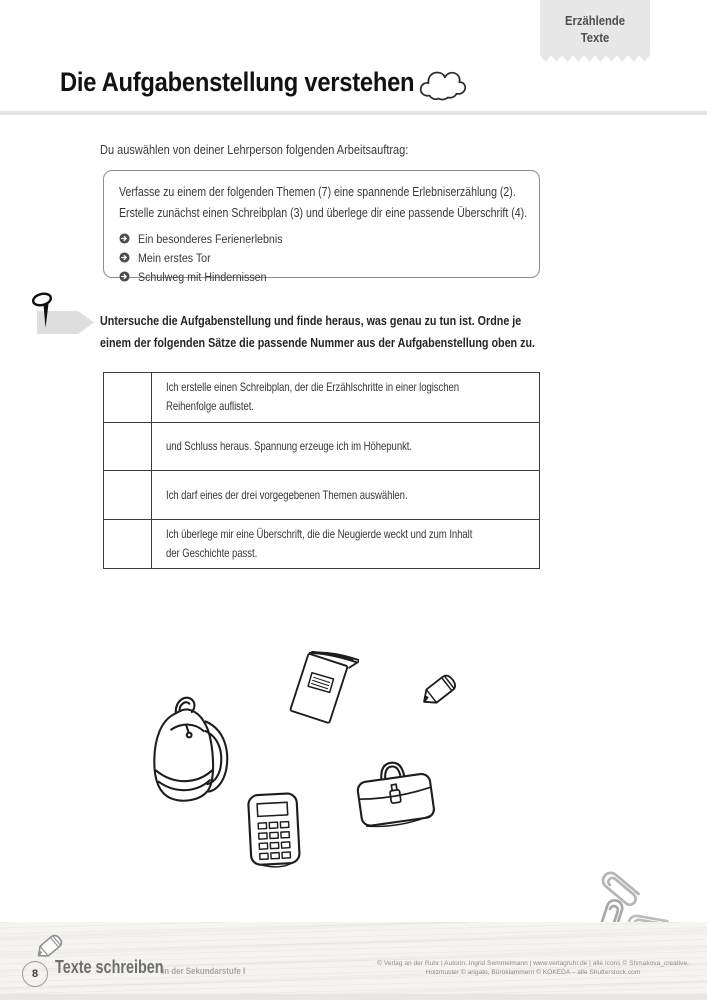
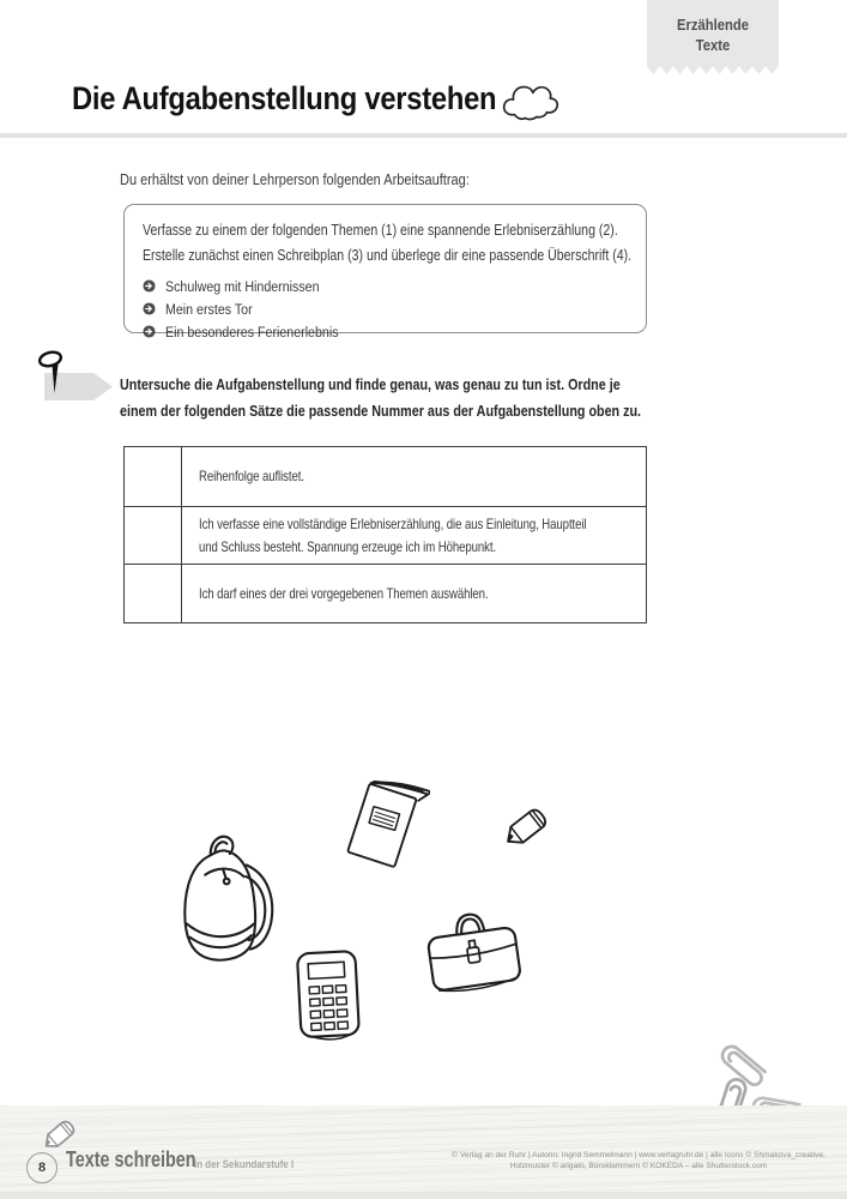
  Erzählende
  Texte
  Die Aufgabenstellung verstehen
- Du auswählen von deiner Lehrperson folgenden Arbeitsauftrag:
+ Du erhältst von deiner Lehrperson folgenden Arbeitsauftrag:
- Verfasse zu einem der folgenden Themen (7) eine spannende Erlebniserzählung (2).
+ Verfasse zu einem der folgenden Themen (1) eine spannende Erlebniserzählung (2).
  Erstelle zunächst einen Schreibplan (3) und überlege dir eine passende Überschrift (4).
- Ein besonderes Ferienerlebnis
+ Schulweg mit Hindernissen
  Mein erstes Tor
- Schulweg mit Hindernissen
+ Ein besonderes Ferienerlebnis
- Untersuche die Aufgabenstellung und finde heraus, was genau zu tun ist. Ordne je
+ Untersuche die Aufgabenstellung und finde genau, was genau zu tun ist. Ordne je
  einem der folgenden Sätze die passende Nummer aus der Aufgabenstellung oben zu.
- Ich erstelle einen Schreibplan, der die Erzählschritte in einer logischen
  Reihenfolge auflistet.
+ Ich verfasse eine vollständige Erlebniserzählung, die aus Einleitung, Hauptteil
- und Schluss heraus. Spannung erzeuge ich im Höhepunkt.
+ und Schluss besteht. Spannung erzeuge ich im Höhepunkt.
  Ich darf eines der drei vorgegebenen Themen auswählen.
- Ich überlege mir eine Überschrift, die die Neugierde weckt und zum Inhalt
- der Geschichte passt.
  8
  Texte schreiben
  in der Sekundarstufe I
